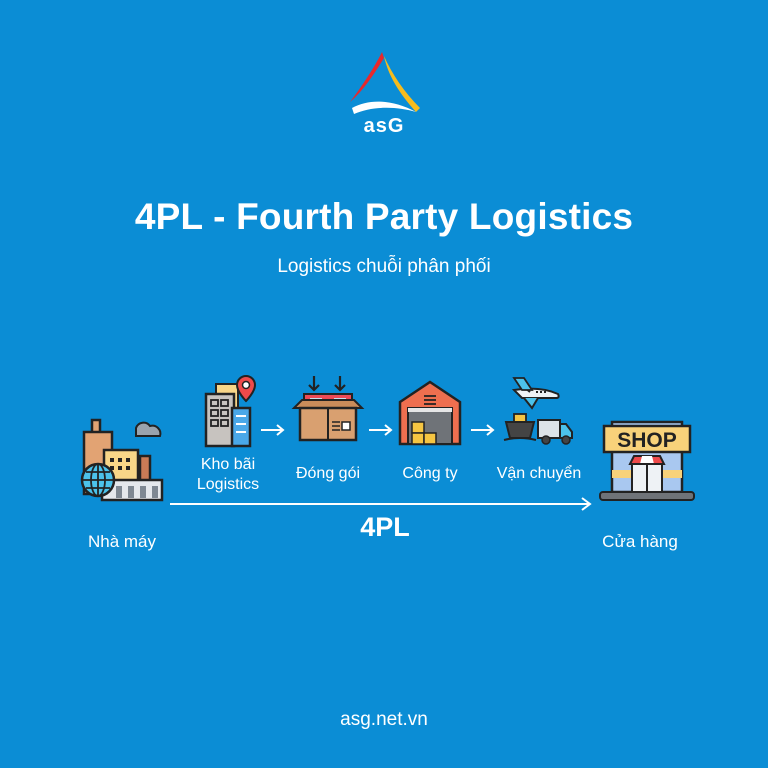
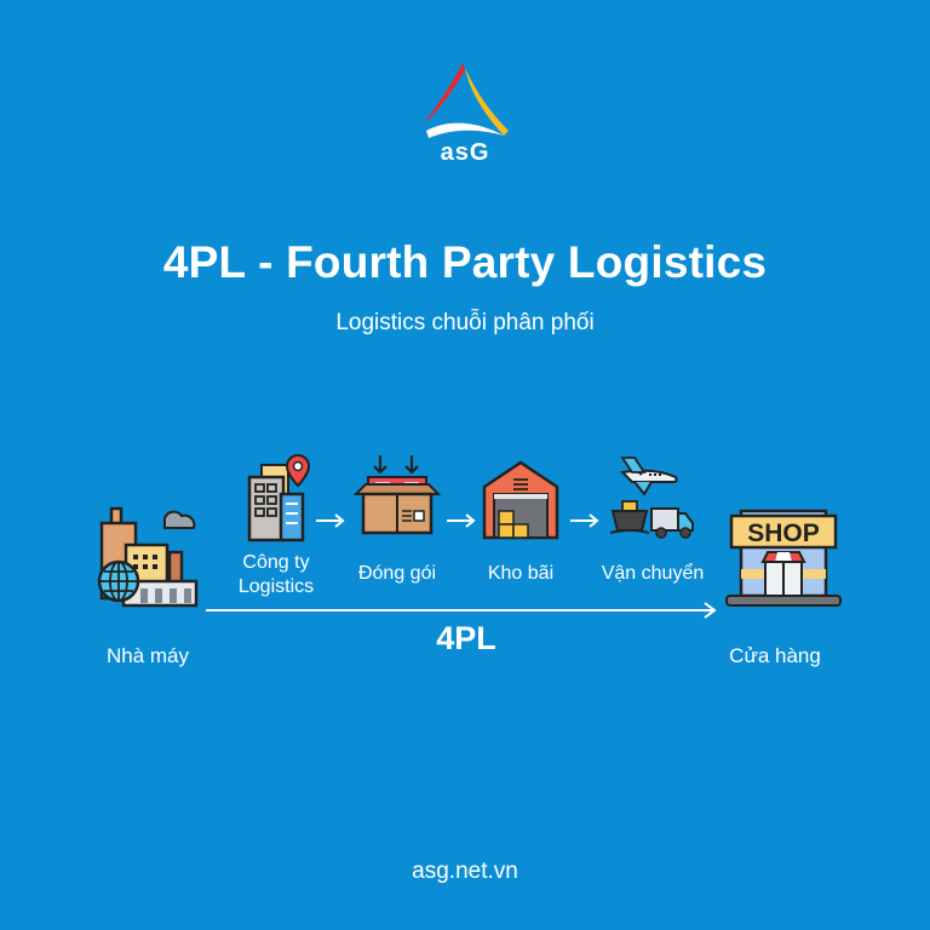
  asG
  4PL - Fourth Party Logistics
  Logistics chuỗi phân phối
  Nhà máy
- Kho bãi
+ Công ty
  Logistics
  Đóng gói
- Công ty
+ Kho bãi
  Vận chuyển
  SHOP
  Cửa hàng
  4PL
  asg.net.vn
